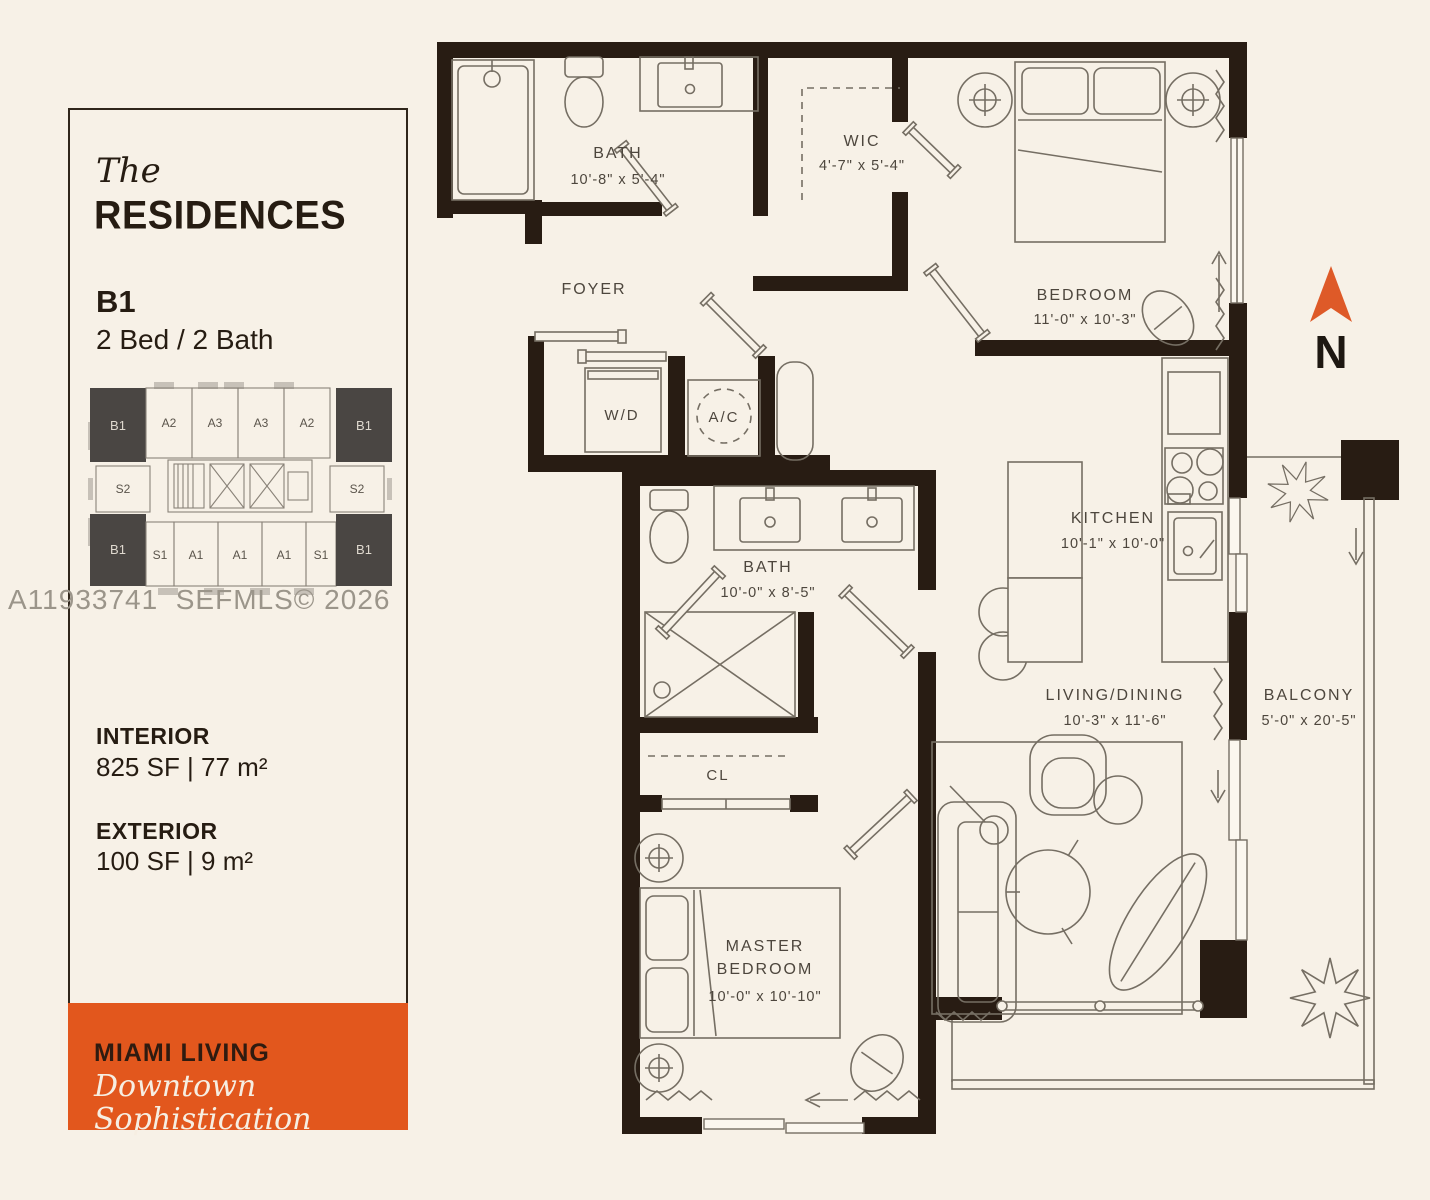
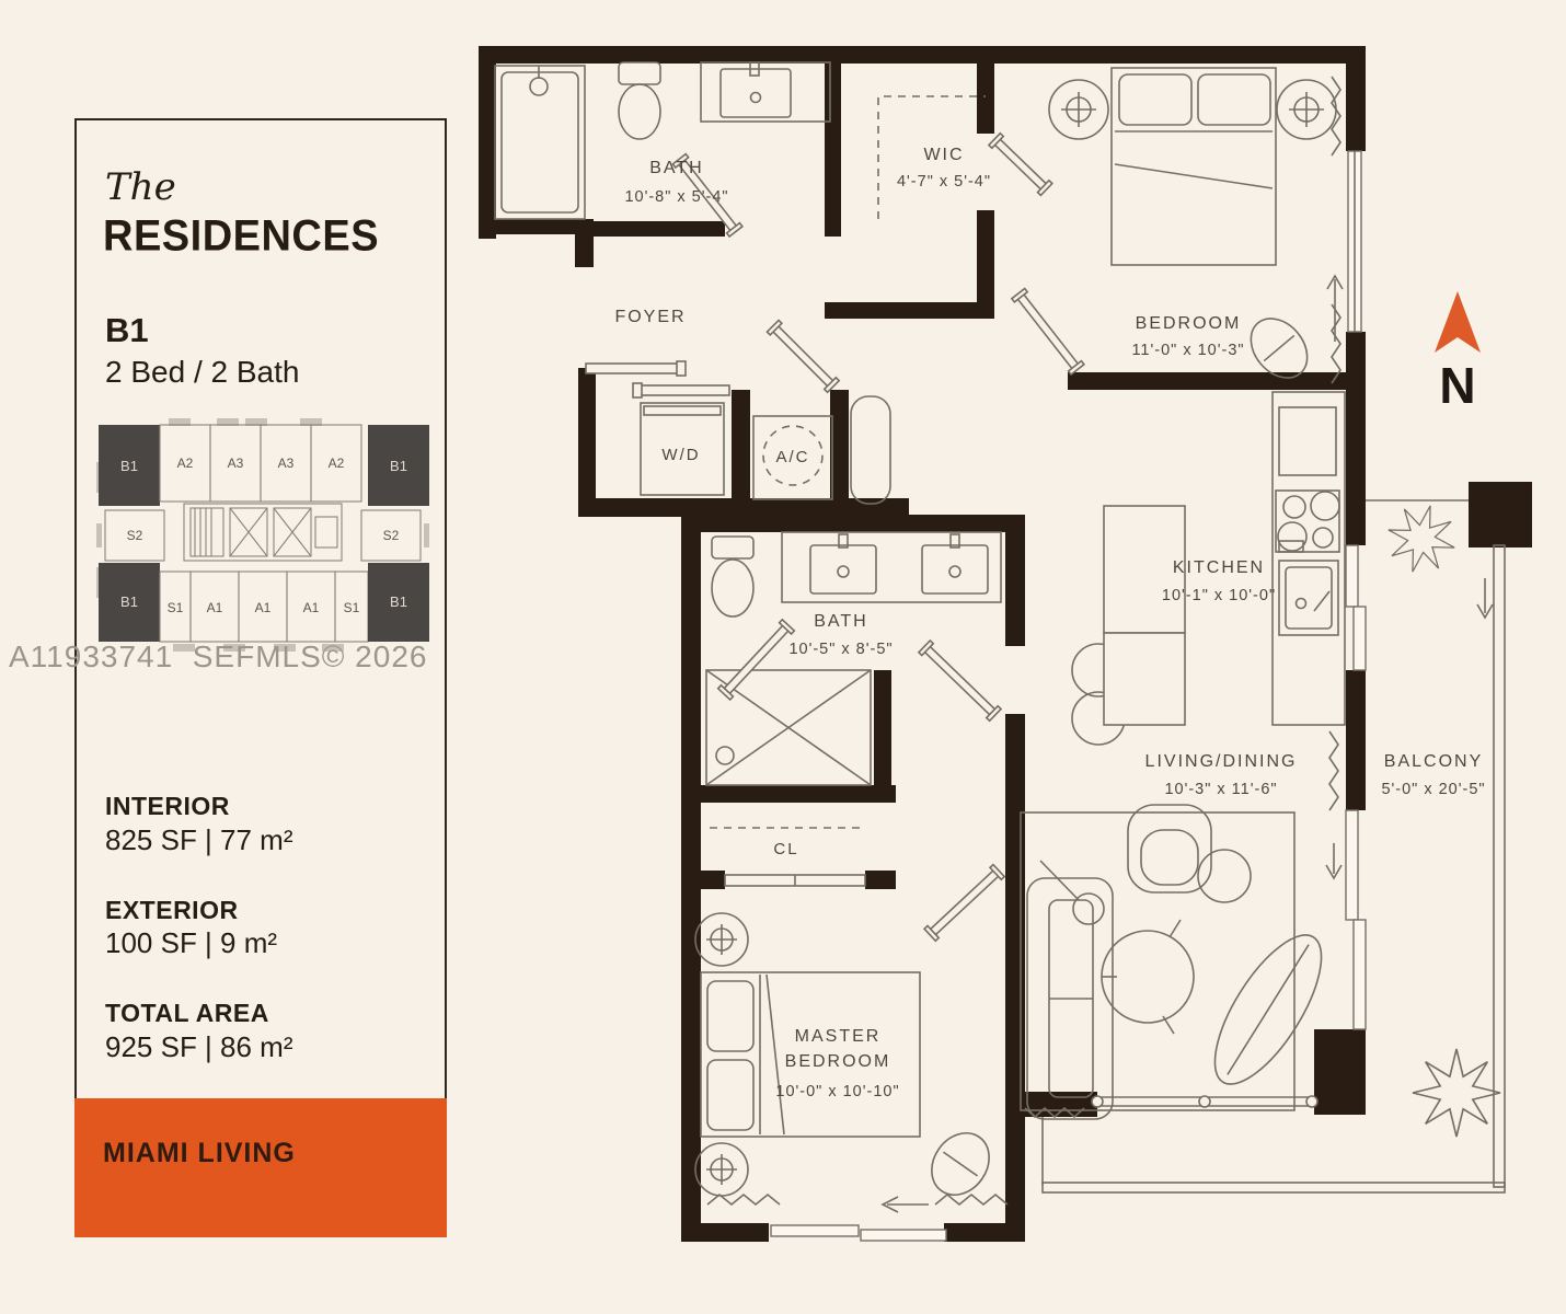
  BATH
  10'-8" x 5'-4"
  WIC
  4'-7" x 5'-4"
  BEDROOM
  11'-0" x 10'-3"
  FOYER
  W/D
  A/C
  BATH
- 10'-0" x 8'-5"
+ 10'-5" x 8'-5"
  KITCHEN
  10'-1" x 10'-0"
  LIVING/DINING
  10'-3" x 11'-6"
  BALCONY
  5'-0" x 20'-5"
  CL
  MASTER
  BEDROOM
  10'-0" x 10'-10"
  N
  The
  RESIDENCES
  B1
  2 Bed / 2 Bath
  B1
  A2
  A3
  A3
  A2
  B1
  S2
  S2
  B1
  S1
  A1
  A1
  A1
  S1
  B1
  INTERIOR
  825 SF | 77 m²
  EXTERIOR
  100 SF | 9 m²
+ TOTAL AREA
+ 925 SF | 86 m²
  MIAMI LIVING
- Downtown Sophistication
  A11933741 SEFMLS© 2026
